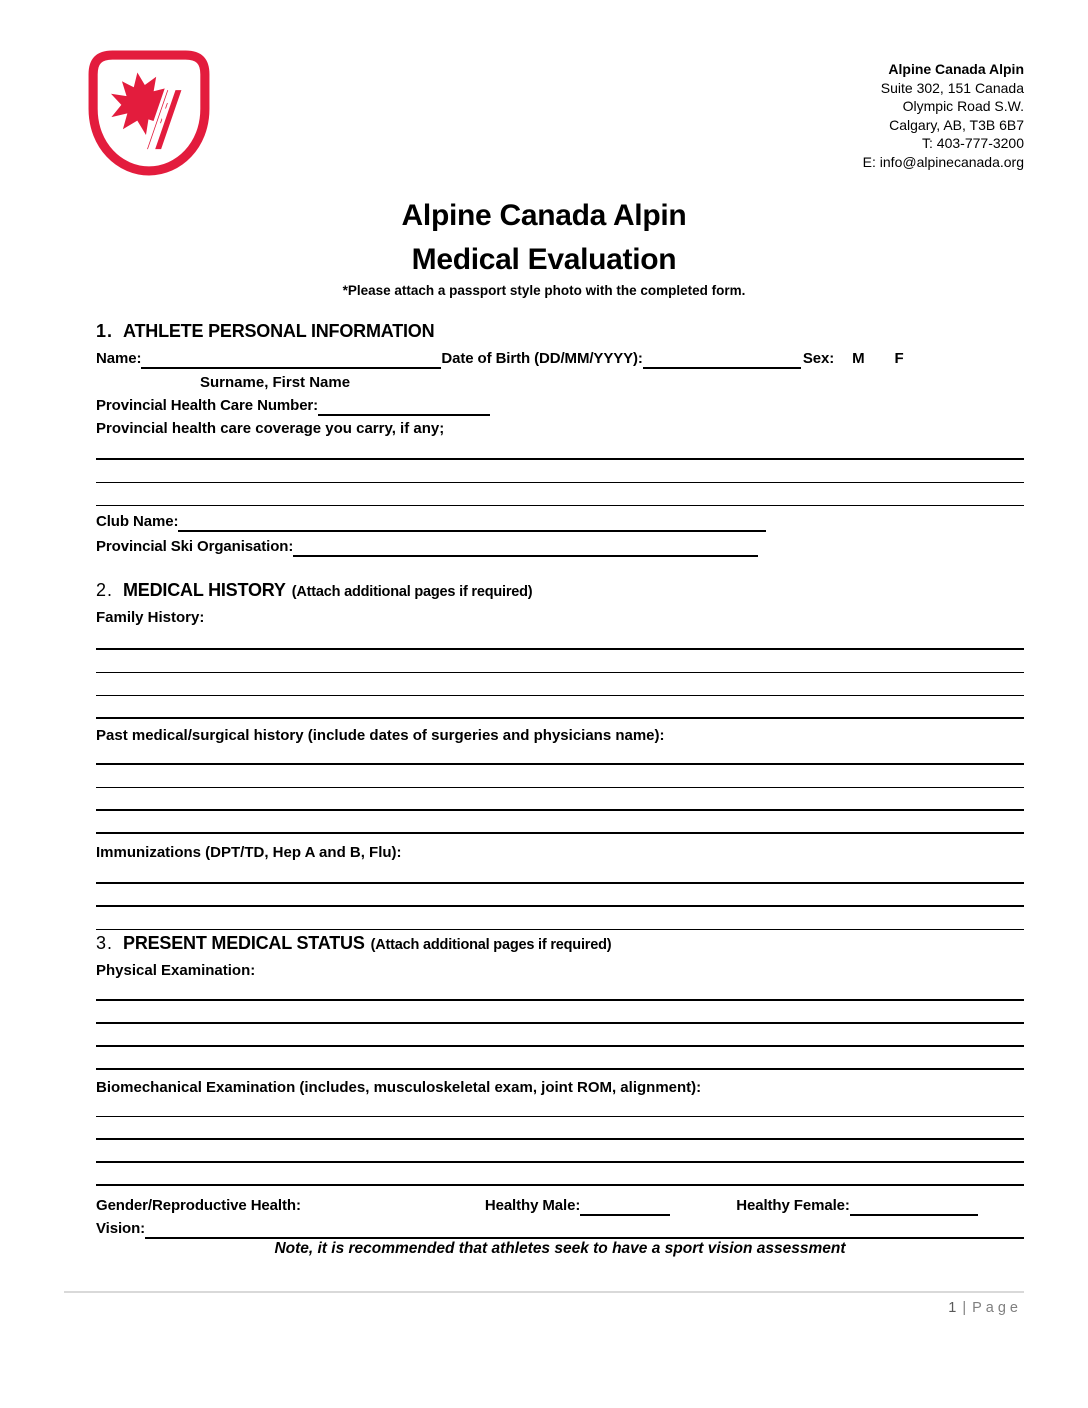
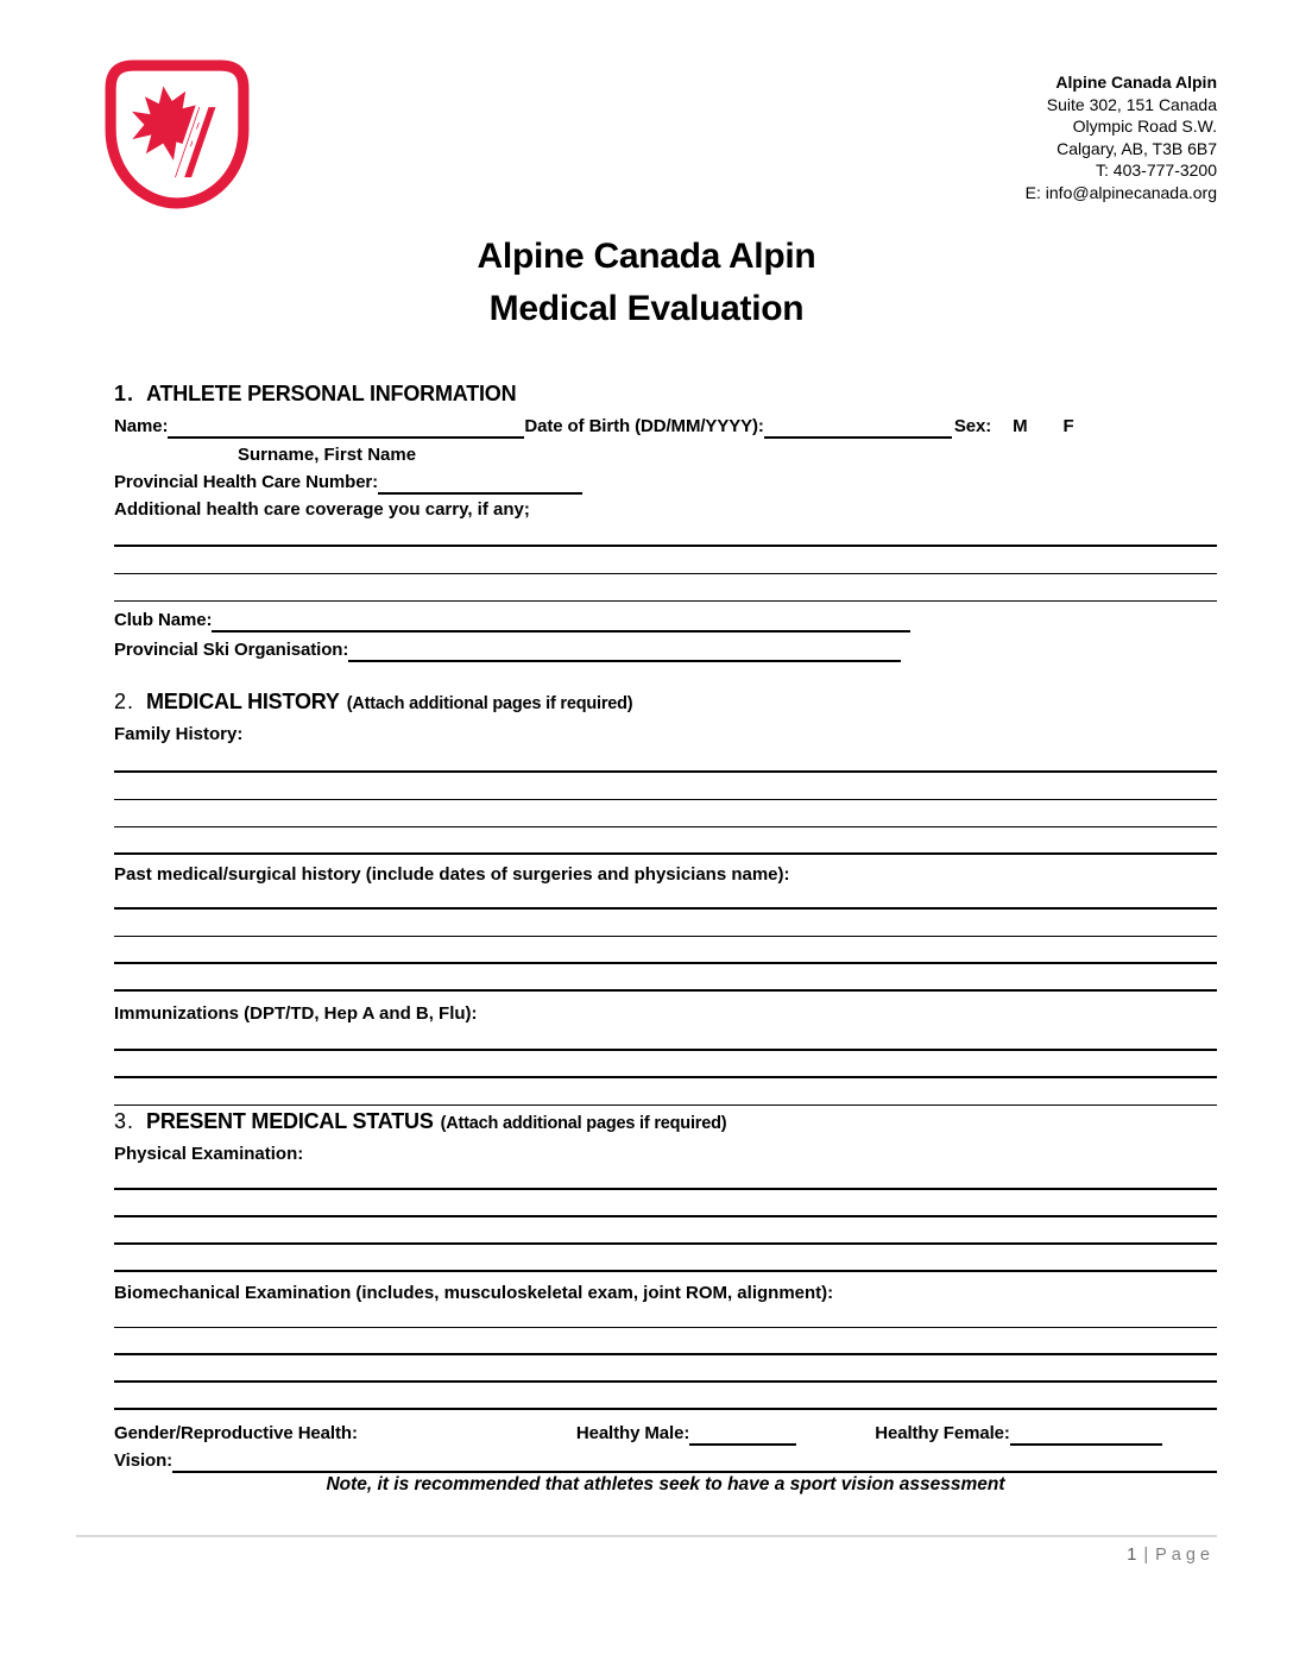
  Alpine Canada Alpin
  Suite 302, 151 Canada
  Olympic Road S.W.
  Calgary, AB, T3B 6B7
  T: 403-777-3200
  E: info@alpinecanada.org
  Alpine Canada Alpin
  Medical Evaluation
- *Please attach a passport style photo with the completed form.
  1. ATHLETE PERSONAL INFORMATION
  Name:
  Date of Birth (DD/MM/YYYY):
  Sex:
  M
  F
  Surname, First Name
  Provincial Health Care Number:
- Provincial health care coverage you carry, if any;
+ Additional health care coverage you carry, if any;
  Club Name:
  Provincial Ski Organisation:
  2. MEDICAL HISTORY (Attach additional pages if required)
  Family History:
  Past medical/surgical history (include dates of surgeries and physicians name):
  Immunizations (DPT/TD, Hep A and B, Flu):
  3. PRESENT MEDICAL STATUS (Attach additional pages if required)
  Physical Examination:
  Biomechanical Examination (includes, musculoskeletal exam, joint ROM, alignment):
  Gender/Reproductive Health:
  Healthy Male:
  Healthy Female:
  Vision:
  Note, it is recommended that athletes seek to have a sport vision assessment
  1 | Page
